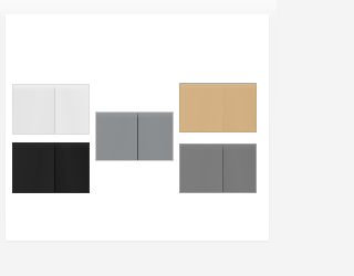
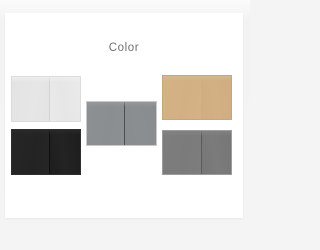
+ Color
